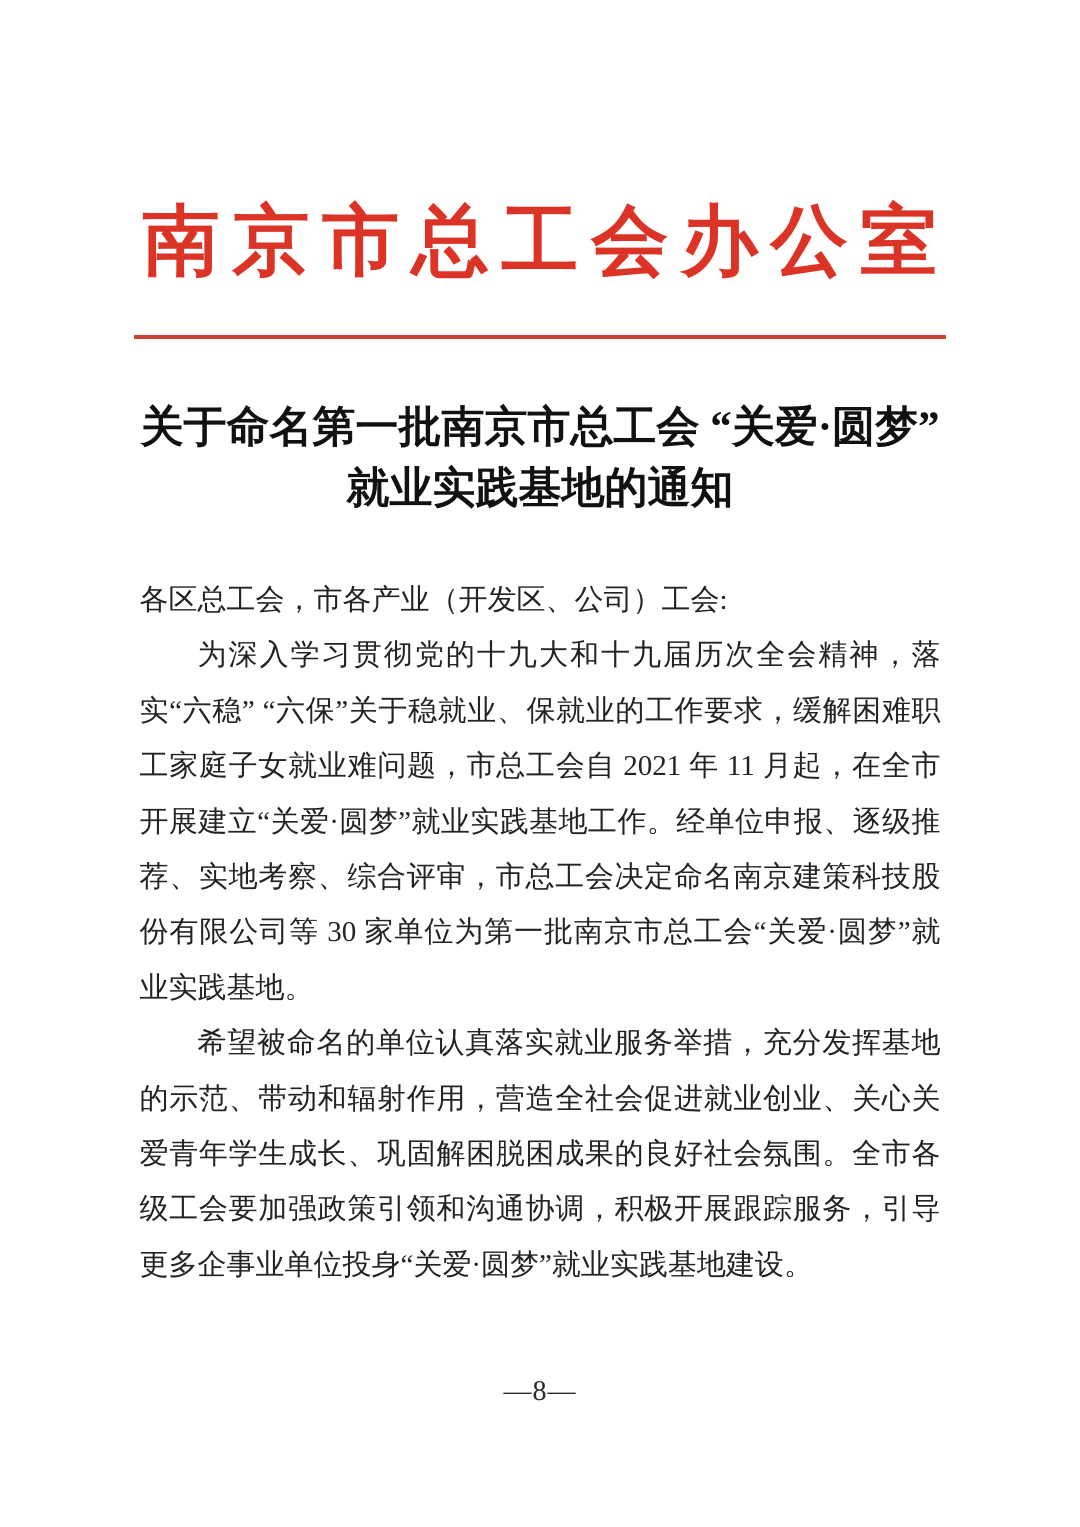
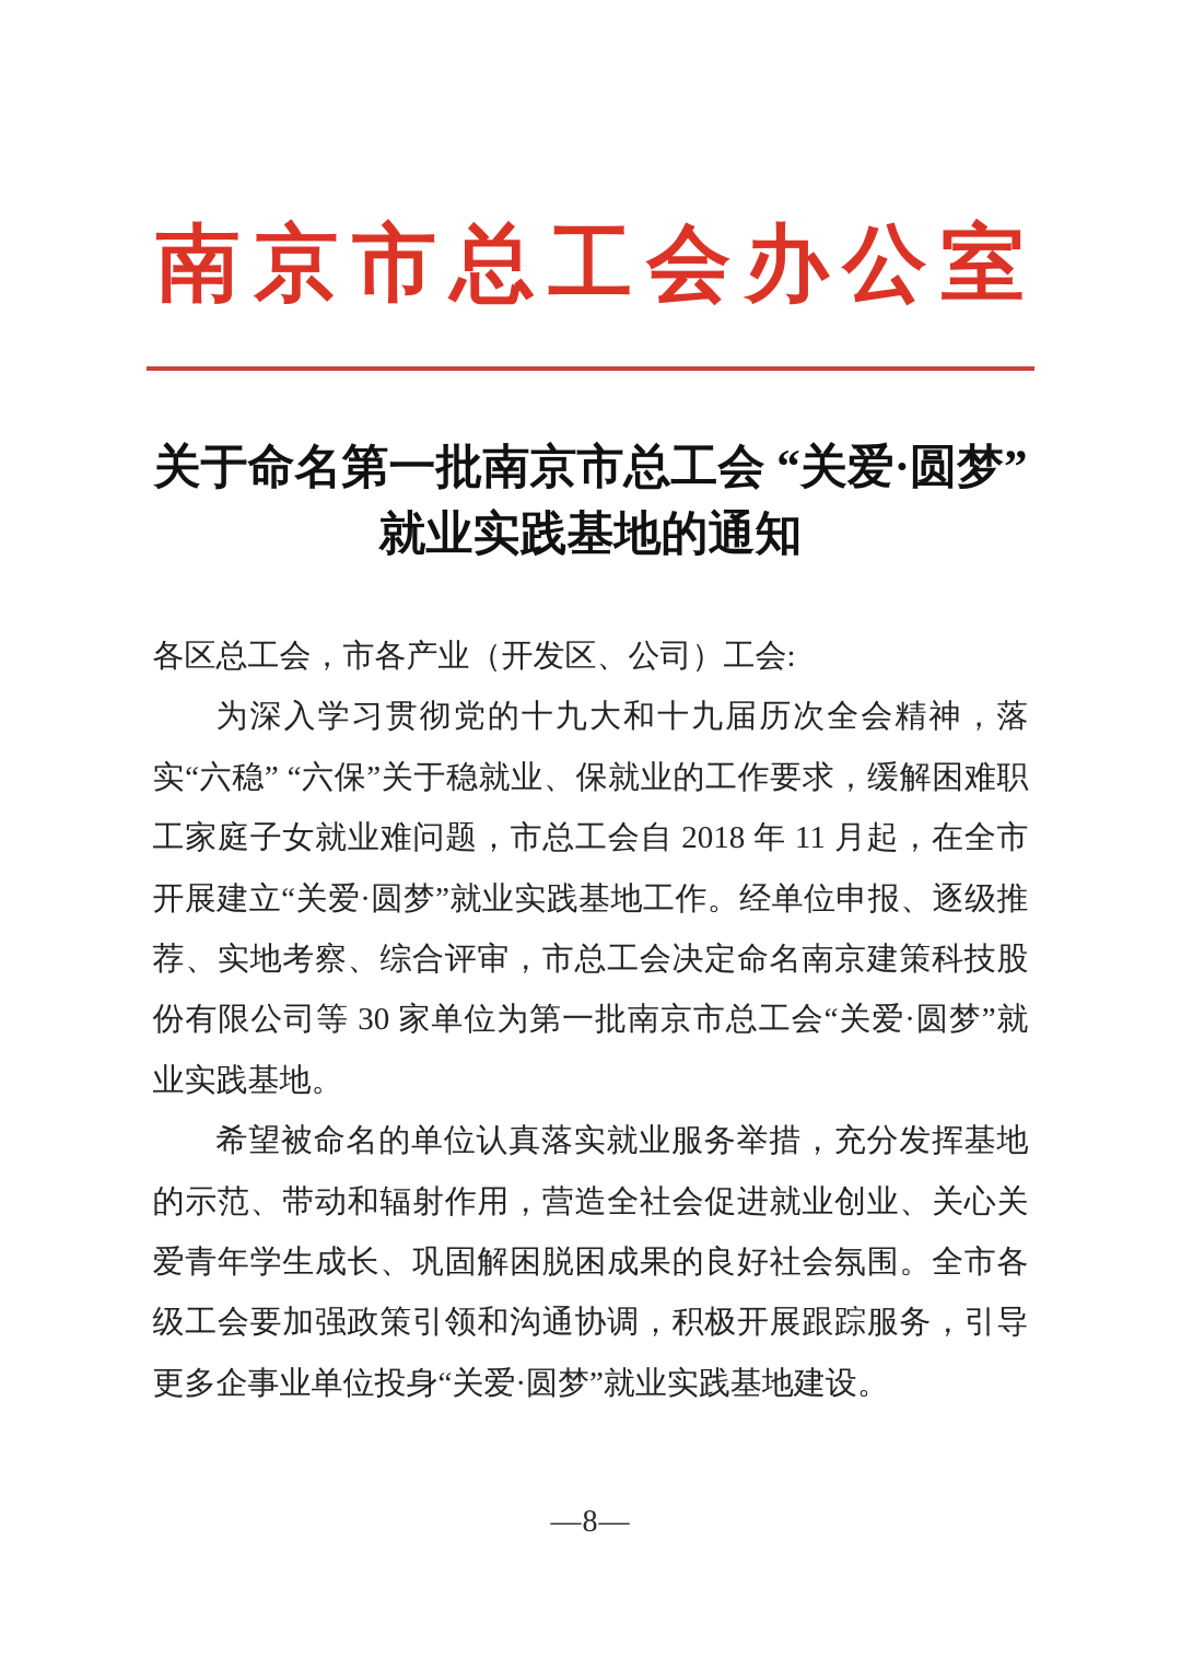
  南京市总工会办公室
  关于命名第一批南京市总工会 “关爱·圆梦”
  就业实践基地的通知
  各区总工会，市各产业（开发区、公司）工会:
- 为深入学习贯彻党的十九大和十九届历次全会精神，落实“六稳” “六保”关于稳就业、保就业的工作要求，缓解困难职工家庭子女就业难问题，市总工会自 2021 年 11 月起，在全市开展建立“关爱·圆梦”就业实践基地工作。经单位申报、逐级推荐、实地考察、综合评审，市总工会决定命名南京建策科技股份有限公司等 30 家单位为第一批南京市总工会“关爱·圆梦”就业实践基地。
+ 为深入学习贯彻党的十九大和十九届历次全会精神，落实“六稳” “六保”关于稳就业、保就业的工作要求，缓解困难职工家庭子女就业难问题，市总工会自 2018 年 11 月起，在全市开展建立“关爱·圆梦”就业实践基地工作。经单位申报、逐级推荐、实地考察、综合评审，市总工会决定命名南京建策科技股份有限公司等 30 家单位为第一批南京市总工会“关爱·圆梦”就业实践基地。
  希望被命名的单位认真落实就业服务举措，充分发挥基地的示范、带动和辐射作用，营造全社会促进就业创业、关心关爱青年学生成长、巩固解困脱困成果的良好社会氛围。全市各级工会要加强政策引领和沟通协调，积极开展跟踪服务，引导更多企事业单位投身“关爱·圆梦”就业实践基地建设。
  —8—
